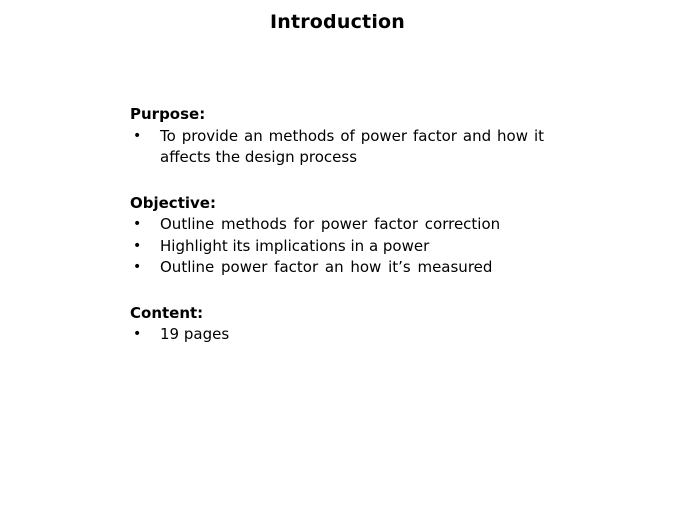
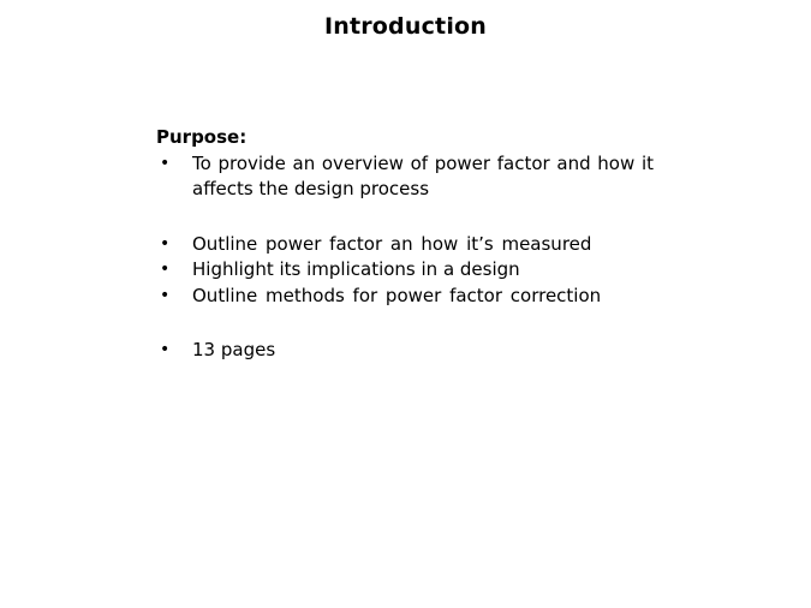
  Introduction
  Purpose:
  •
- To provide an methods of power factor and how it affects the design process
+ To provide an overview of power factor and how it affects the design process
- Objective:
  •
- Outline methods for power factor correction
+ Outline power factor an how it’s measured
  •
- Highlight its implications in a power
+ Highlight its implications in a design
  •
- Outline power factor an how it’s measured
+ Outline methods for power factor correction
- Content:
  •
- 19 pages
+ 13 pages
